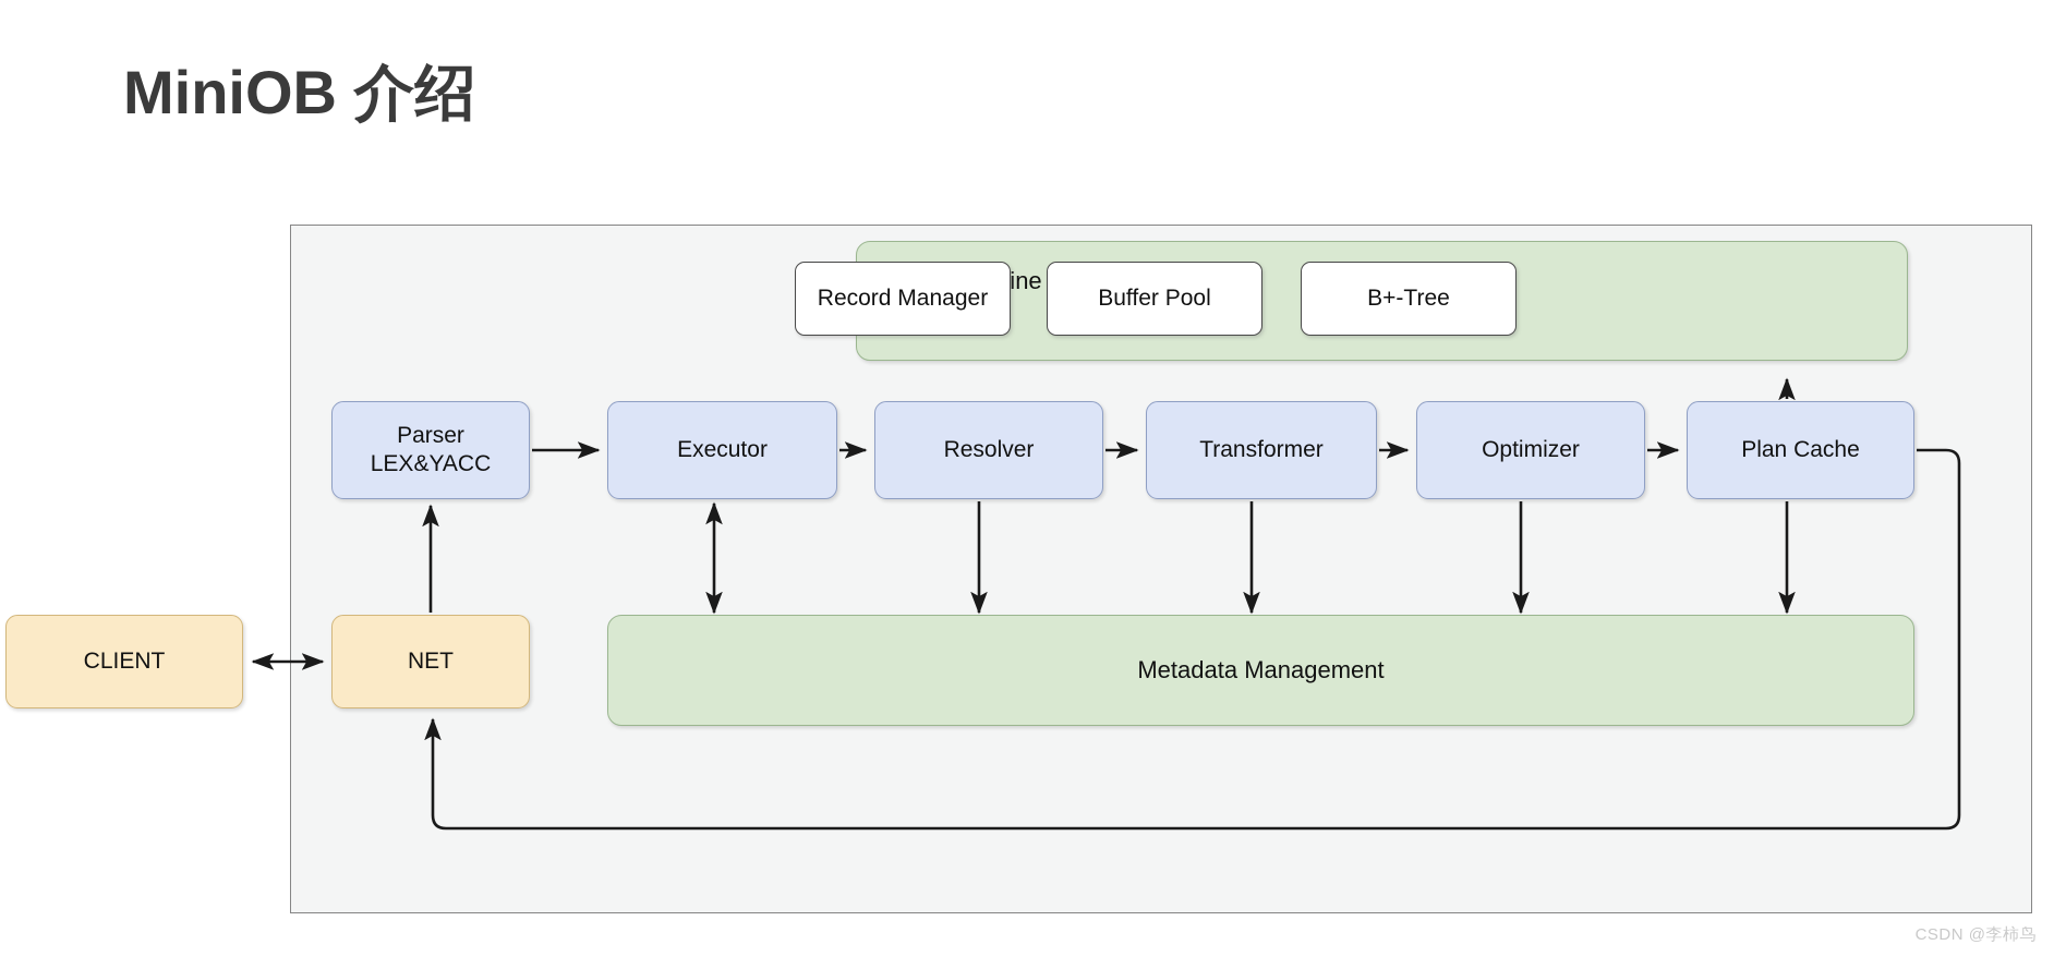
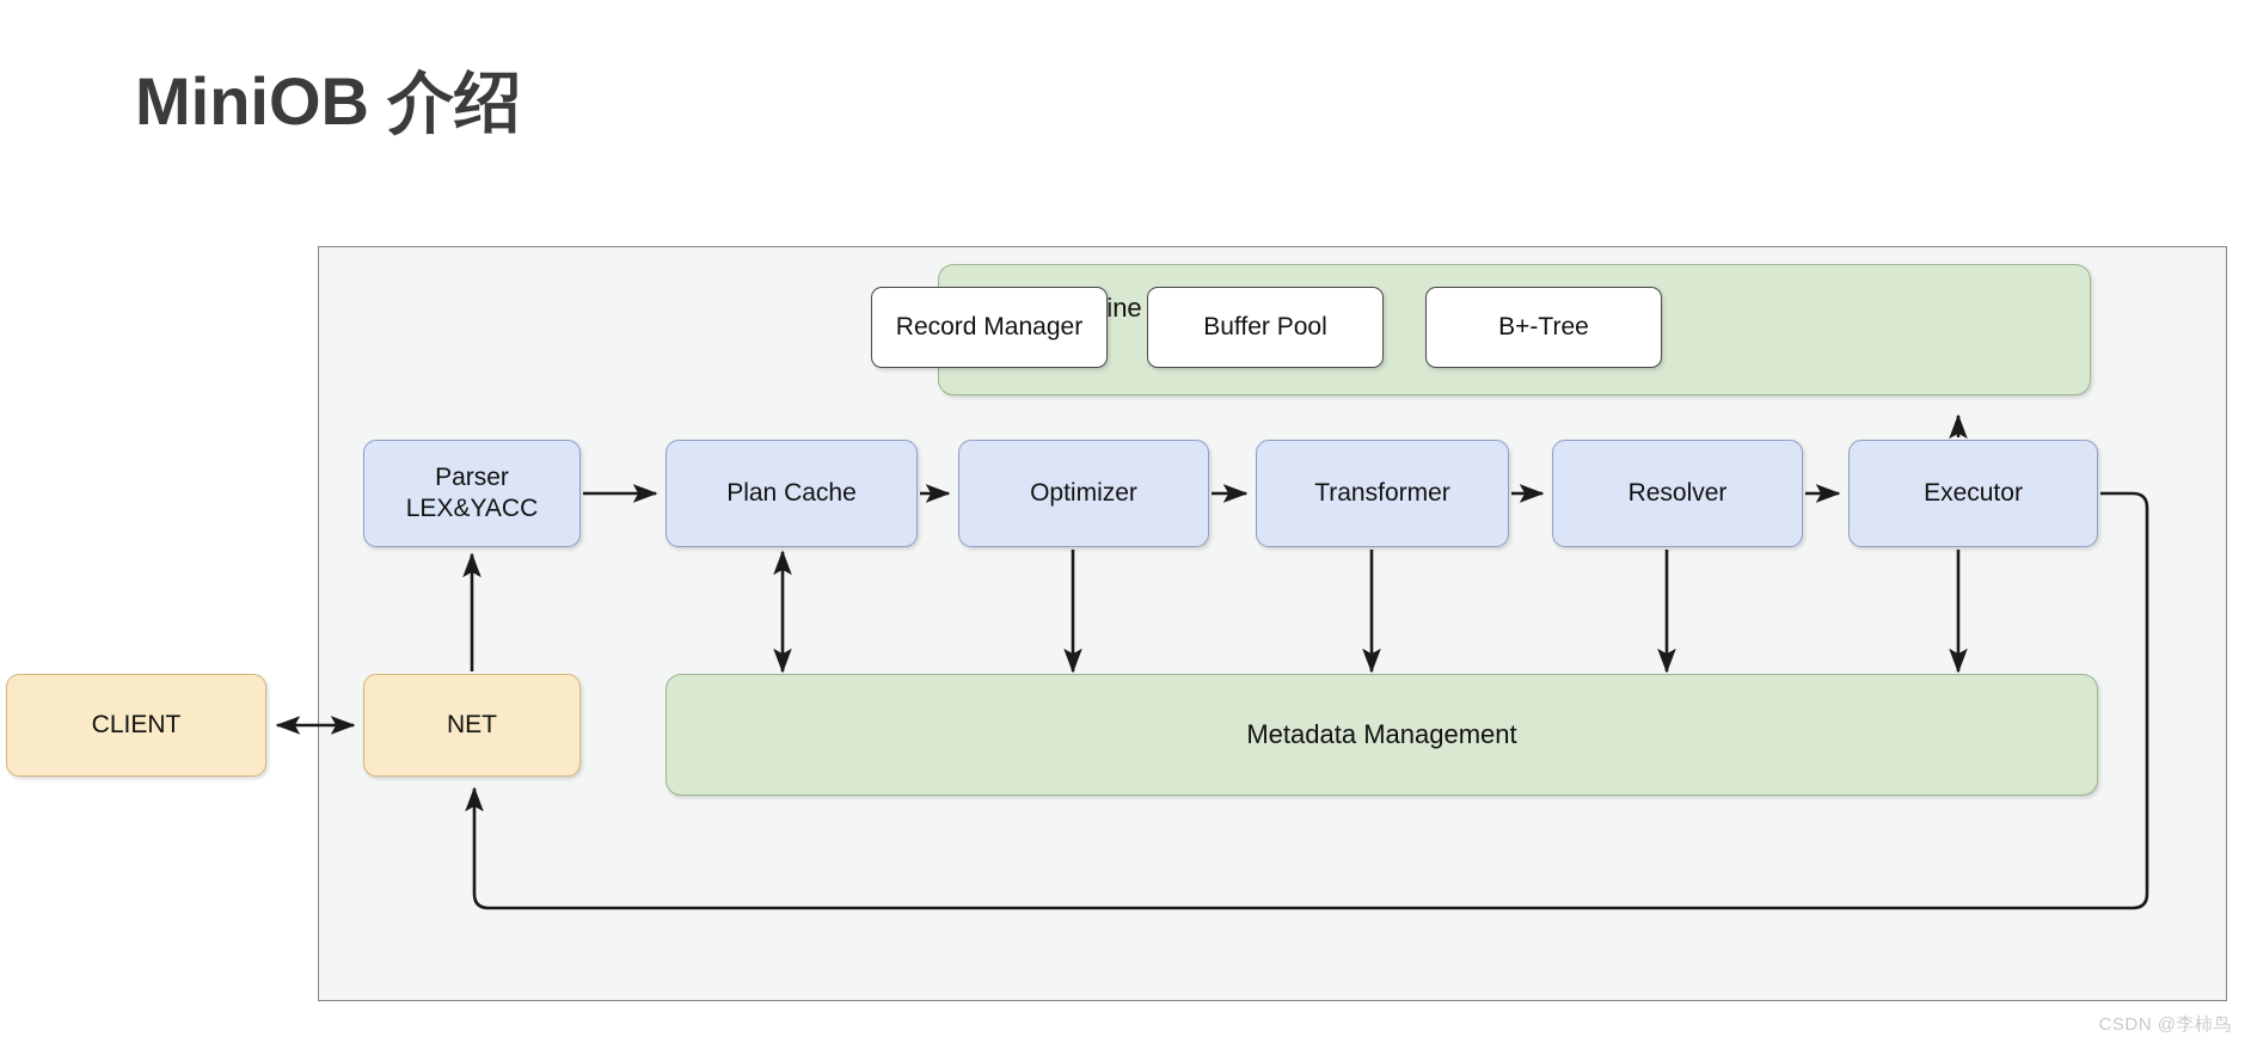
  MiniOB 介绍
  Record Manager
  Buffer Pool
  B+-Tree
  Parser
  LEX&YACC
- Executor
+ Plan Cache
- Resolver
+ Optimizer
  Transformer
- Optimizer
+ Resolver
- Plan Cache
+ Executor
  CLIENT
  NET
  Metadata Management
  CSDN @李柿鸟
